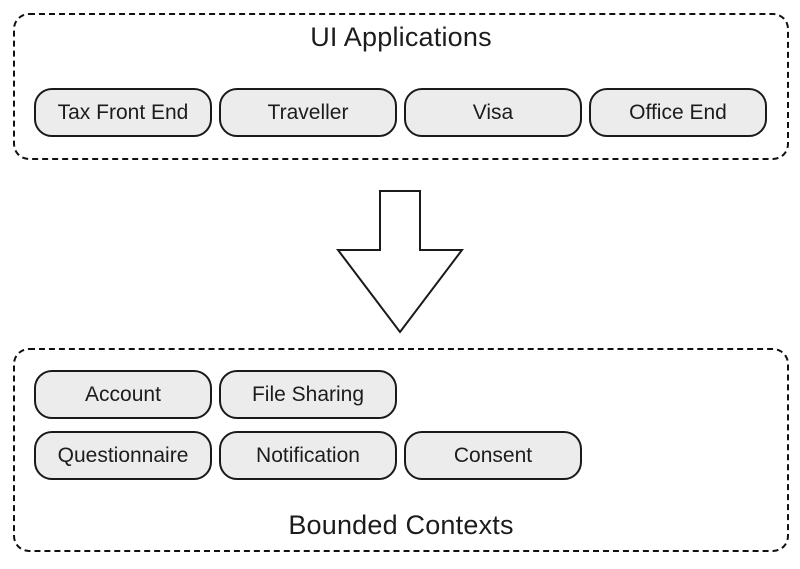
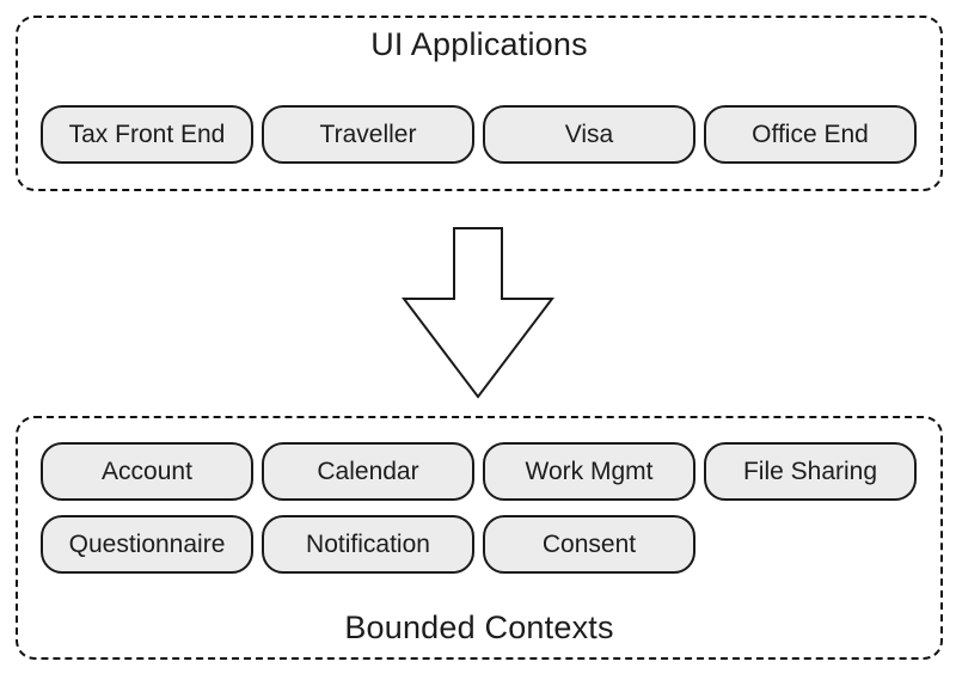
  UI Applications
  Tax Front End
  Traveller
  Visa
  Office End
  Account
+ Calendar
+ Work Mgmt
  File Sharing
  Questionnaire
  Notification
  Consent
  Bounded Contexts
